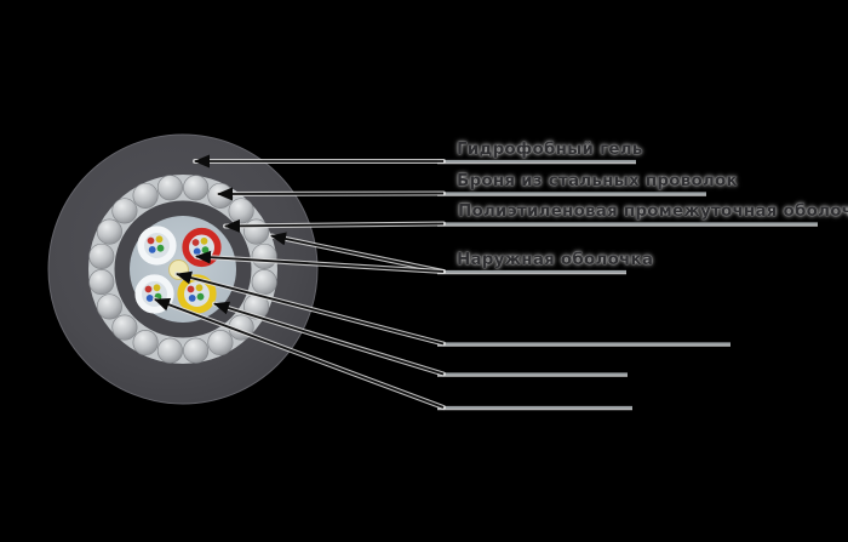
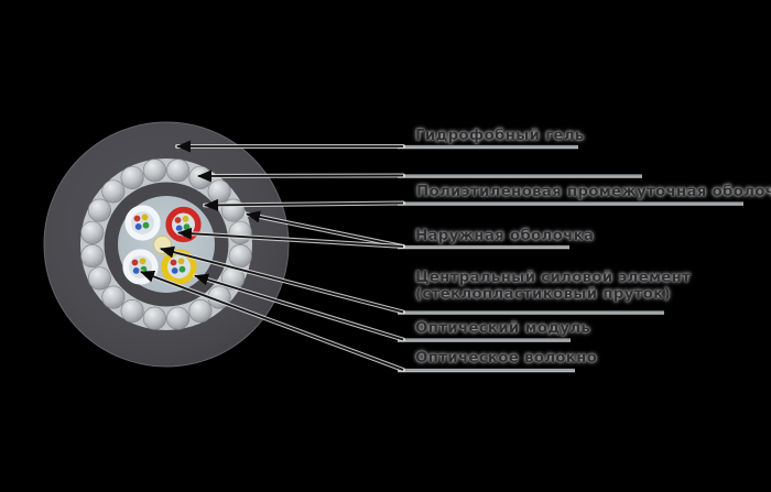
  Гидрофобный гель
- Броня из стальных проволок
  Полиэтиленовая промежуточная оболоч
  Наружная оболочка
+ Центральный силовой элемент
+ (стеклопластиковый пруток)
+ Оптический модуль
+ Оптическое волокно
